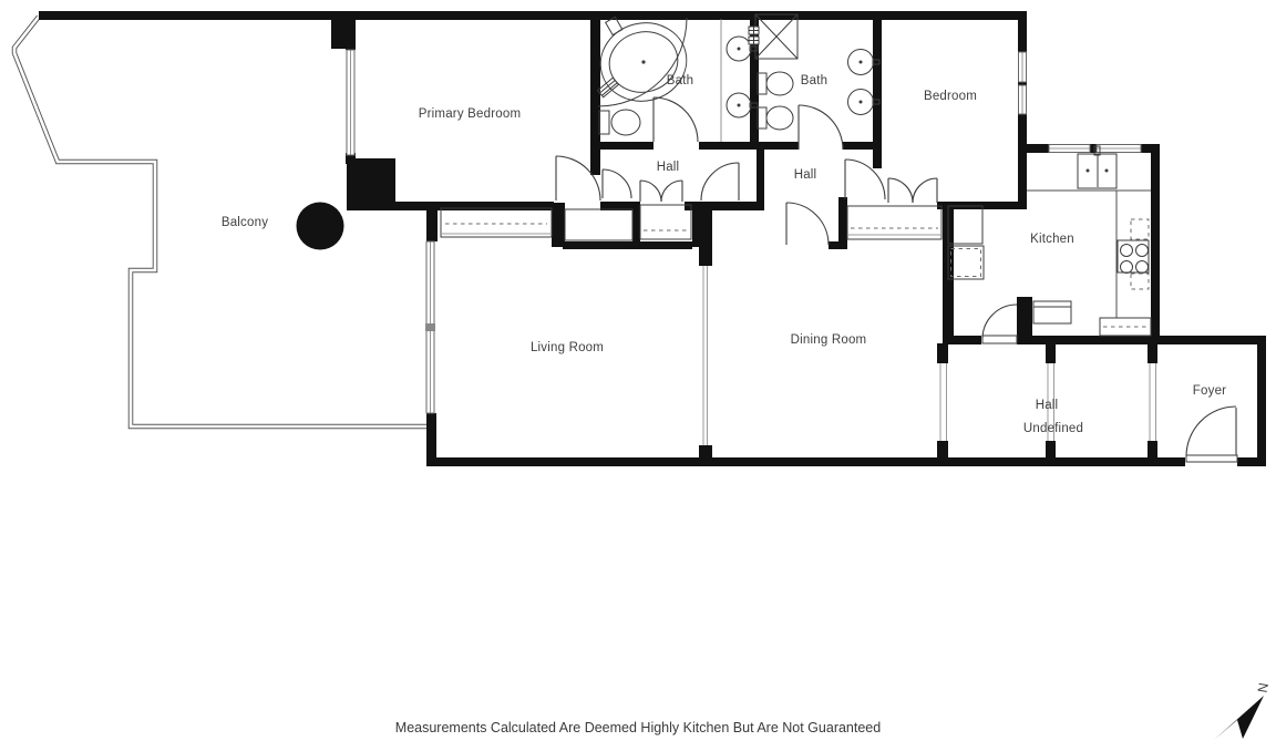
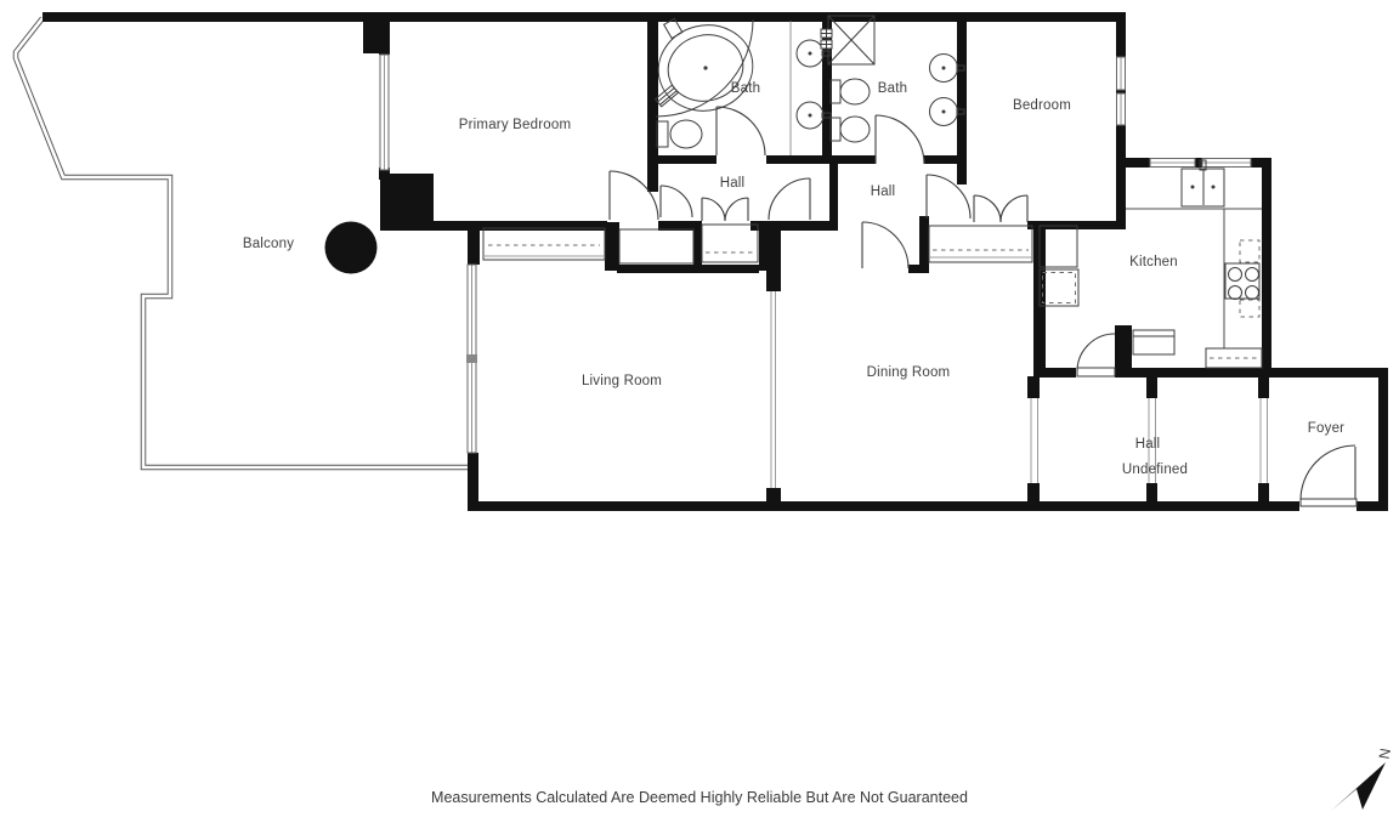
  Balcony
  Primary Bedroom
  Bath
  Bath
  Bedroom
  Hall
  Hall
  Kitchen
  Living Room
  Dining Room
  Hall
  Undefined
  Foyer
- Measurements Calculated Are Deemed Highly Kitchen But Are Not Guaranteed
+ Measurements Calculated Are Deemed Highly Reliable But Are Not Guaranteed
